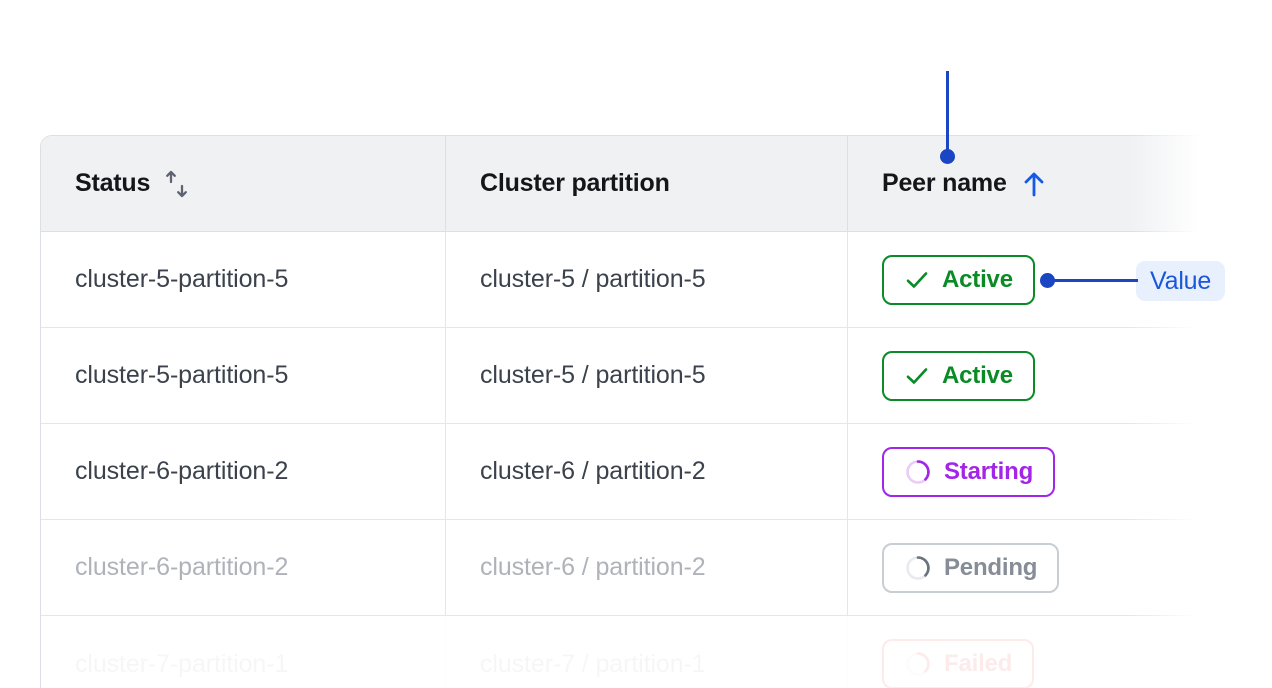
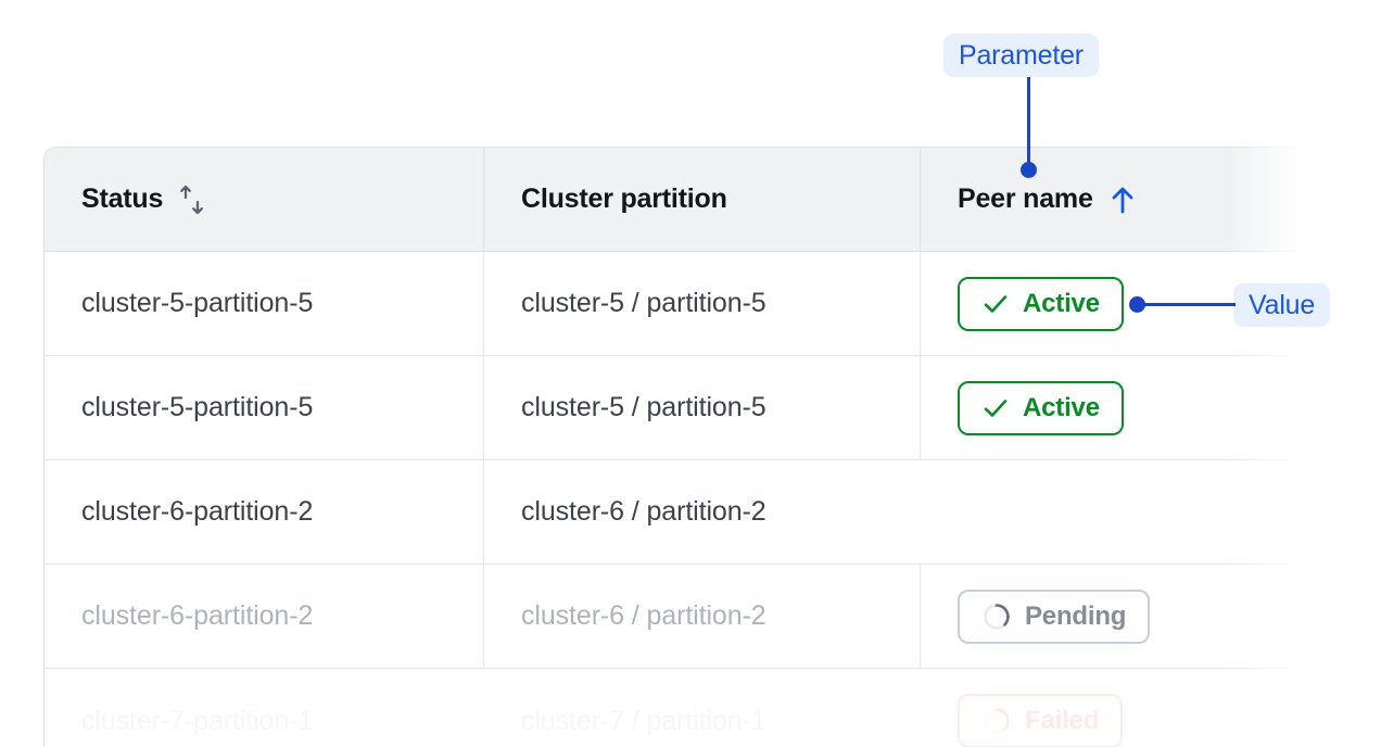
  Status
  Cluster partition
  Peer name
  cluster-5-partition-5
  cluster-5 / partition-5
  Active
  cluster-5-partition-5
  cluster-5 / partition-5
  Active
  cluster-6-partition-2
  cluster-6 / partition-2
- Starting
  cluster-6-partition-2
  cluster-6 / partition-2
  Pending
+ Parameter
  Value
